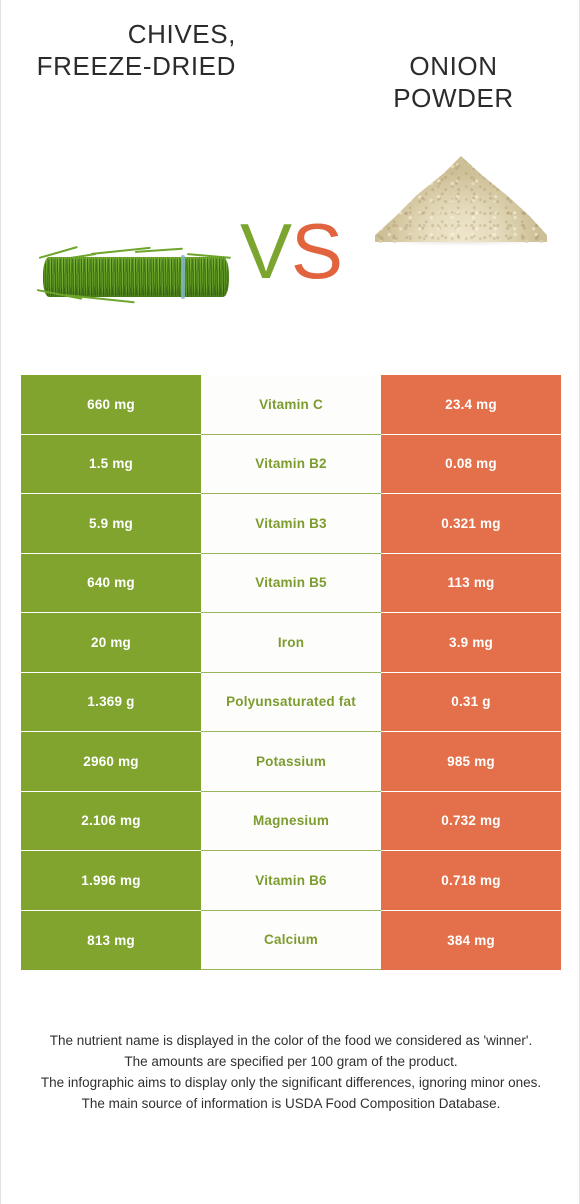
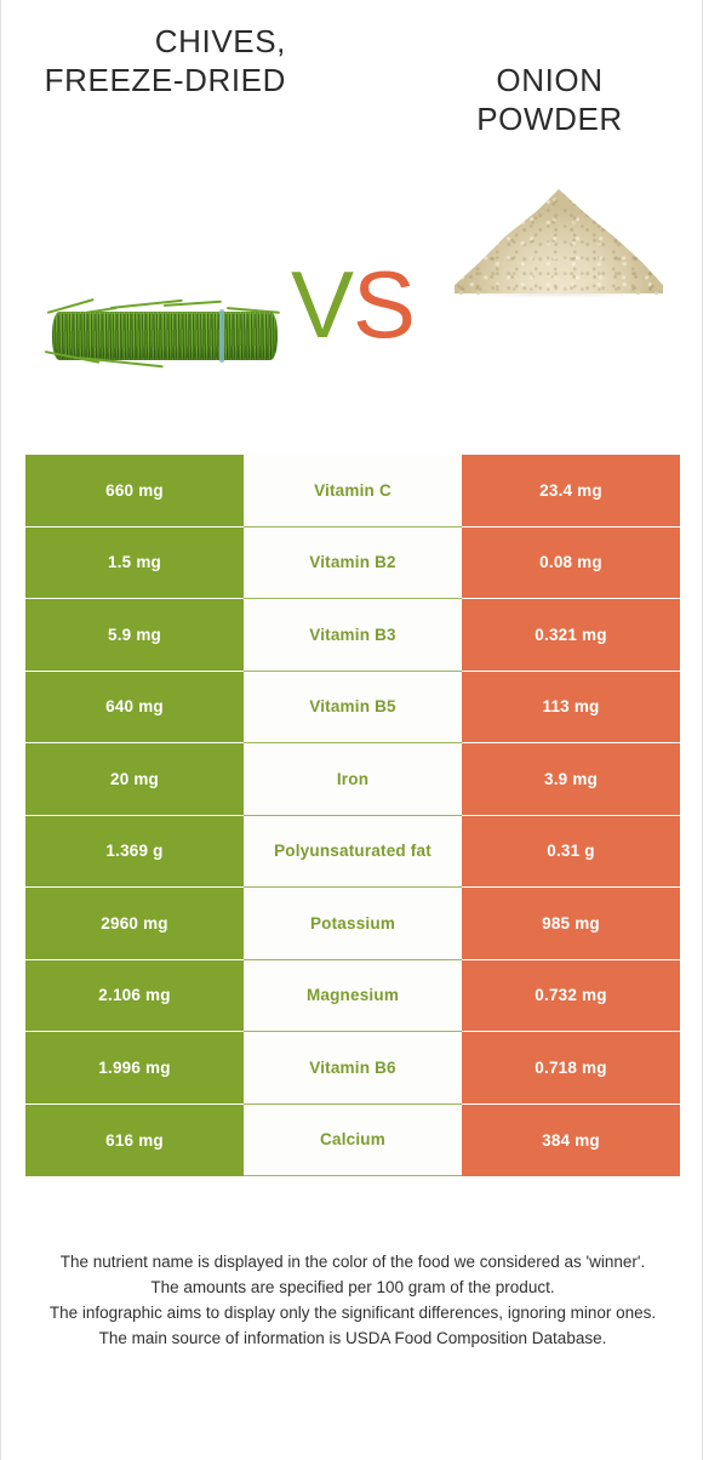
  CHIVES, FREEZE-DRIED
  ONION POWDER
  VS
  660 mg
  Vitamin C
  23.4 mg
  1.5 mg
  Vitamin B2
  0.08 mg
  5.9 mg
  Vitamin B3
  0.321 mg
  640 mg
  Vitamin B5
  113 mg
  20 mg
  Iron
  3.9 mg
  1.369 g
  Polyunsaturated fat
  0.31 g
  2960 mg
  Potassium
  985 mg
  2.106 mg
  Magnesium
  0.732 mg
  1.996 mg
  Vitamin B6
  0.718 mg
- 813 mg
+ 616 mg
  Calcium
  384 mg
  The nutrient name is displayed in the color of the food we considered as 'winner'.
  The amounts are specified per 100 gram of the product.
  The infographic aims to display only the significant differences, ignoring minor ones.
  The main source of information is USDA Food Composition Database.
